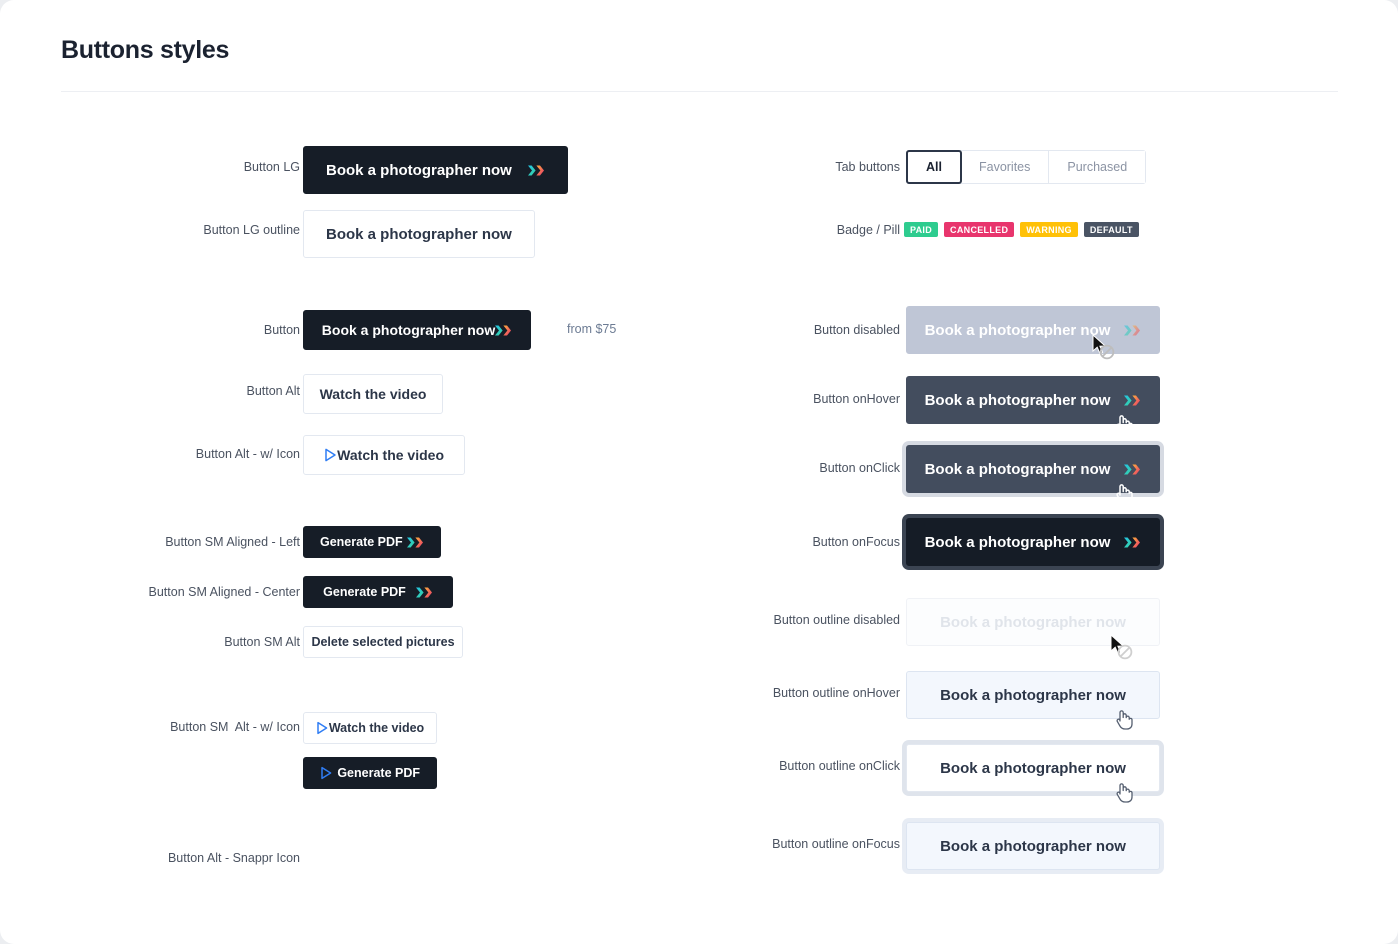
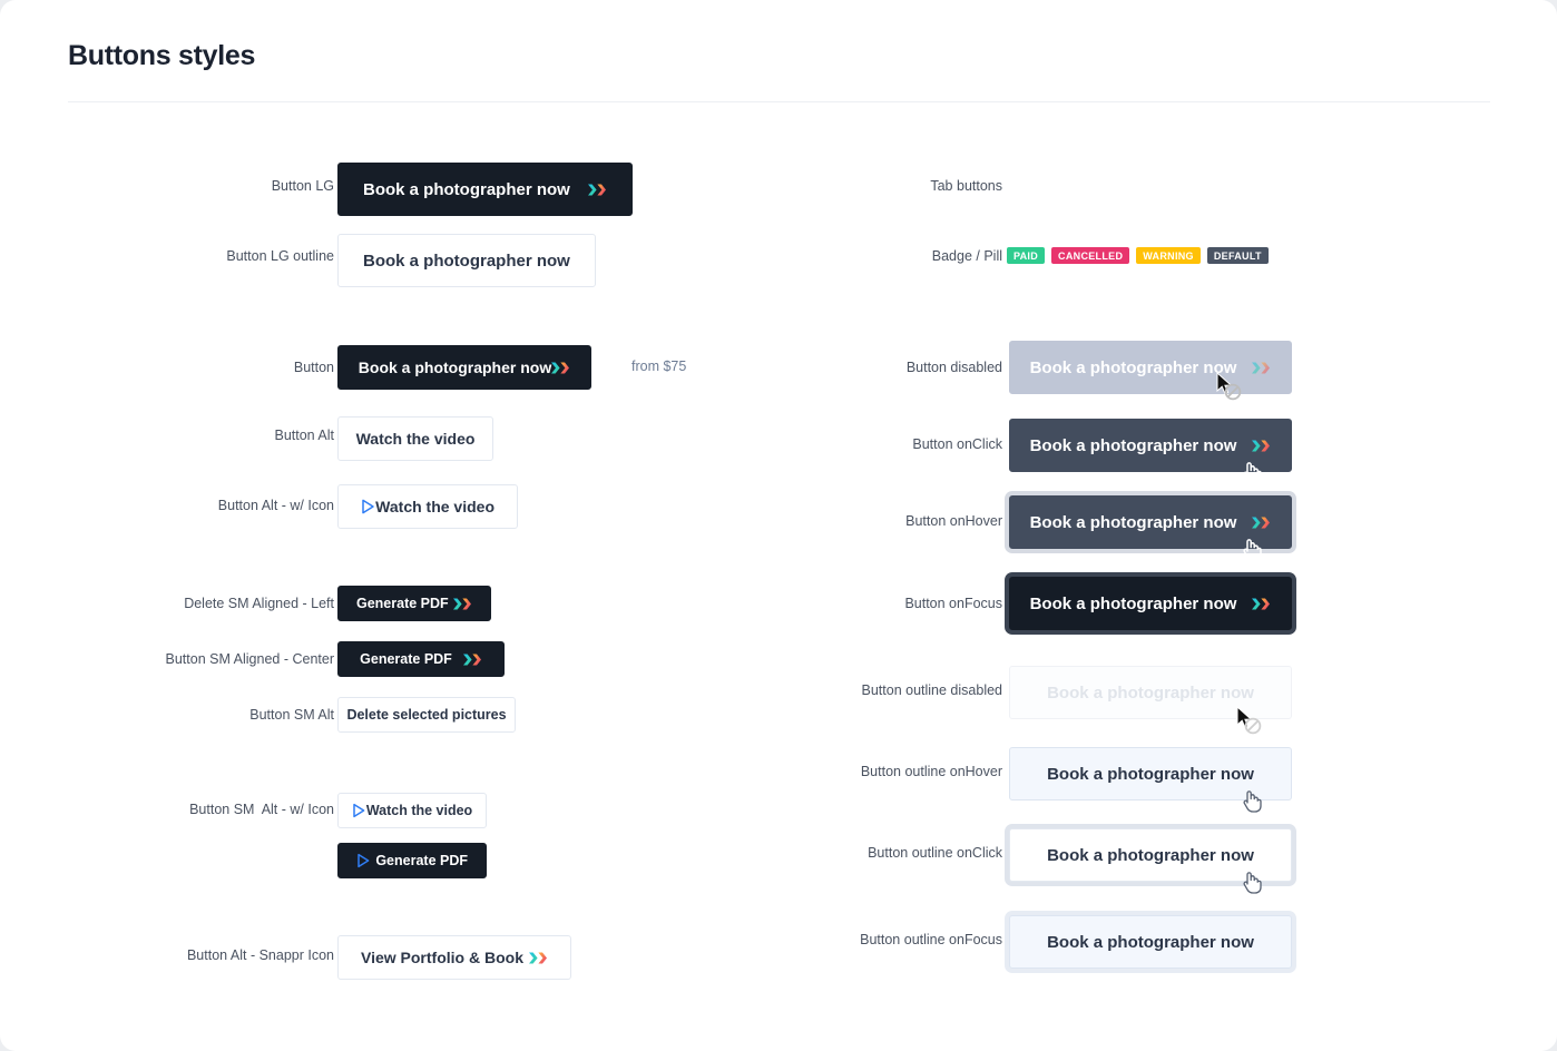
  Buttons styles
  Button LG
  Book a photographer now
  Button LG outline
  Book a photographer now
  Button
  Book a photographer now
  from $75
  Button Alt
  Watch the video
  Button Alt - w/ Icon
  Watch the video
- Button SM Aligned - Left
+ Delete SM Aligned - Left
  Generate PDF
  Button SM Aligned - Center
  Generate PDF
  Button SM Alt
  Delete selected pictures
  Button SM Alt - w/ Icon
  Watch the video
  Generate PDF
  Button Alt - Snappr Icon
+ View Portfolio & Book
  Tab buttons
- All
- Favorites
- Purchased
  Badge / Pill
  PAID
  CANCELLED
  WARNING
  DEFAULT
  Button disabled
  Book a photographer now
- Button onHover
+ Button onClick
  Book a photographer now
- Button onClick
+ Button onHover
  Book a photographer now
  Button onFocus
  Book a photographer now
  Button outline disabled
  Book a photographer now
  Button outline onHover
  Book a photographer now
  Button outline onClick
  Book a photographer now
  Button outline onFocus
  Book a photographer now
